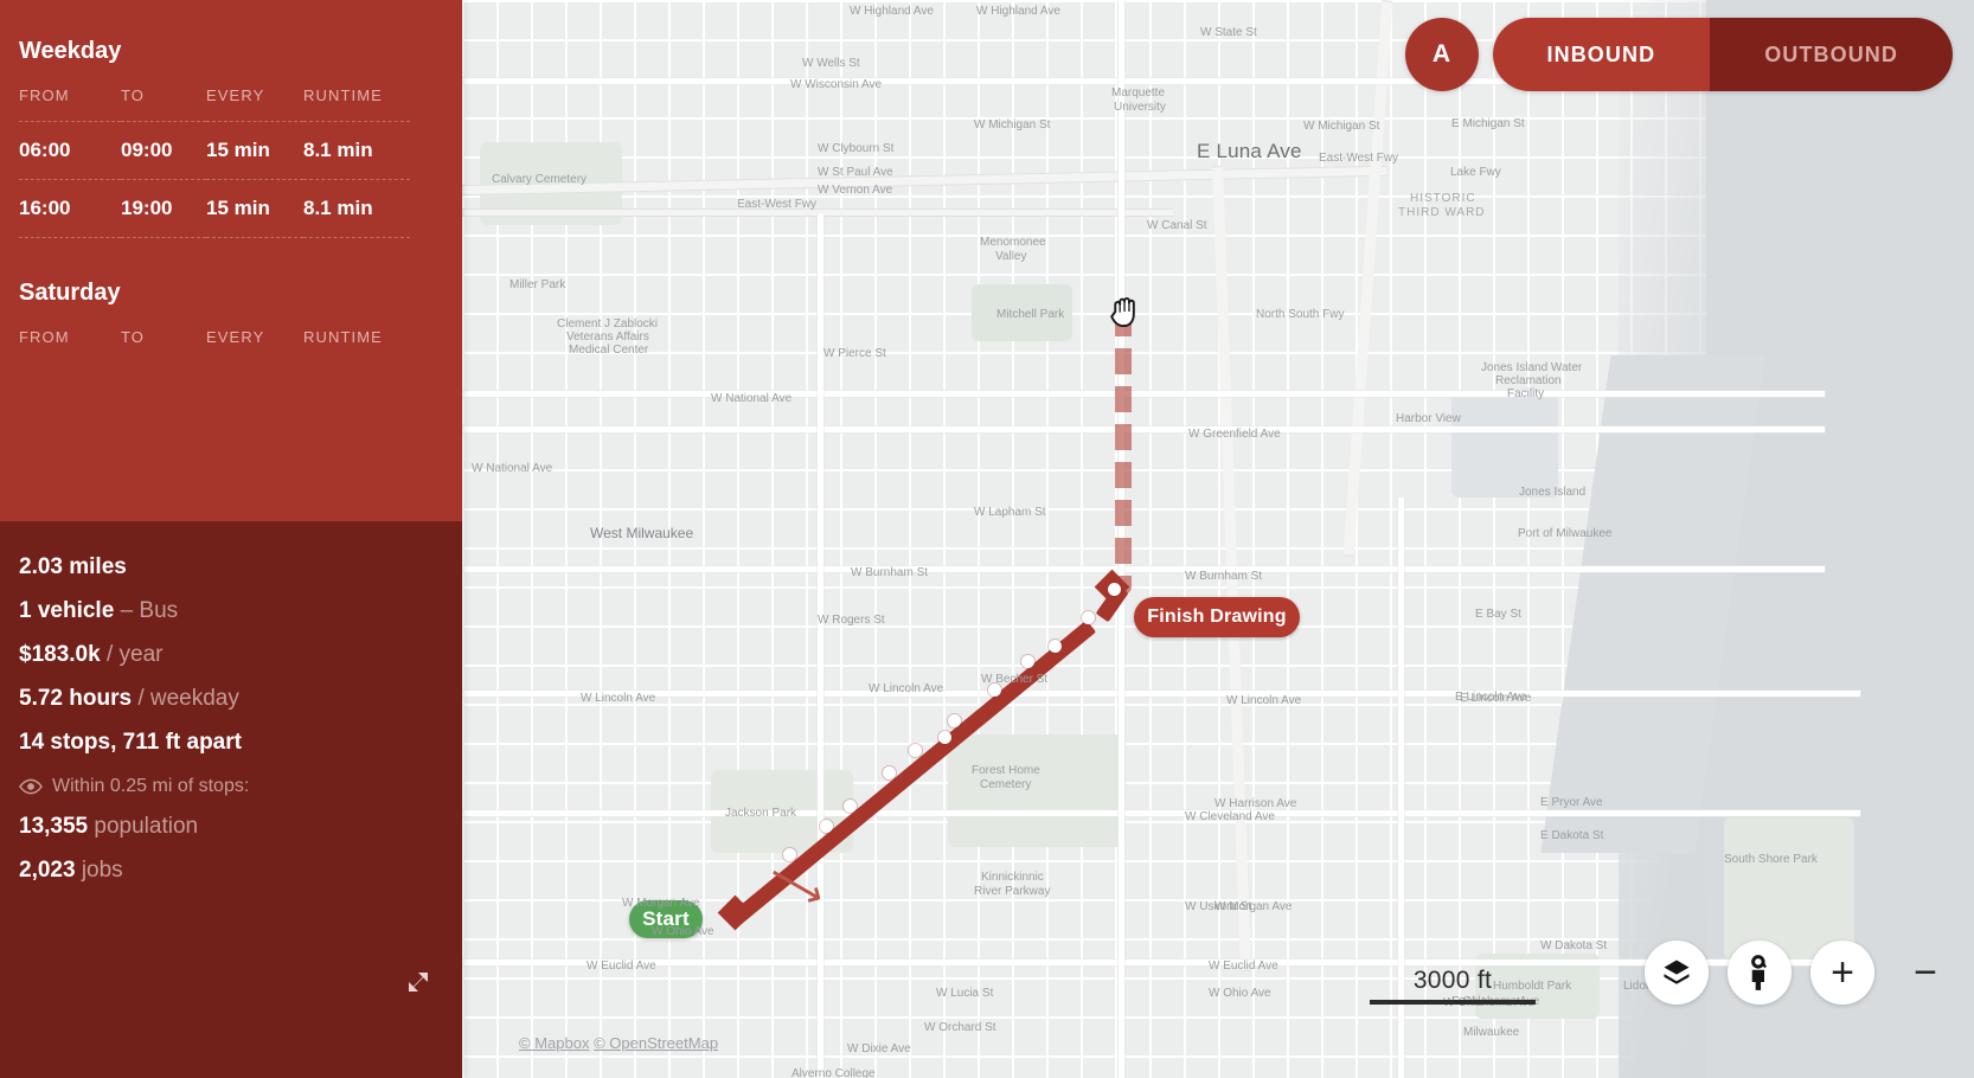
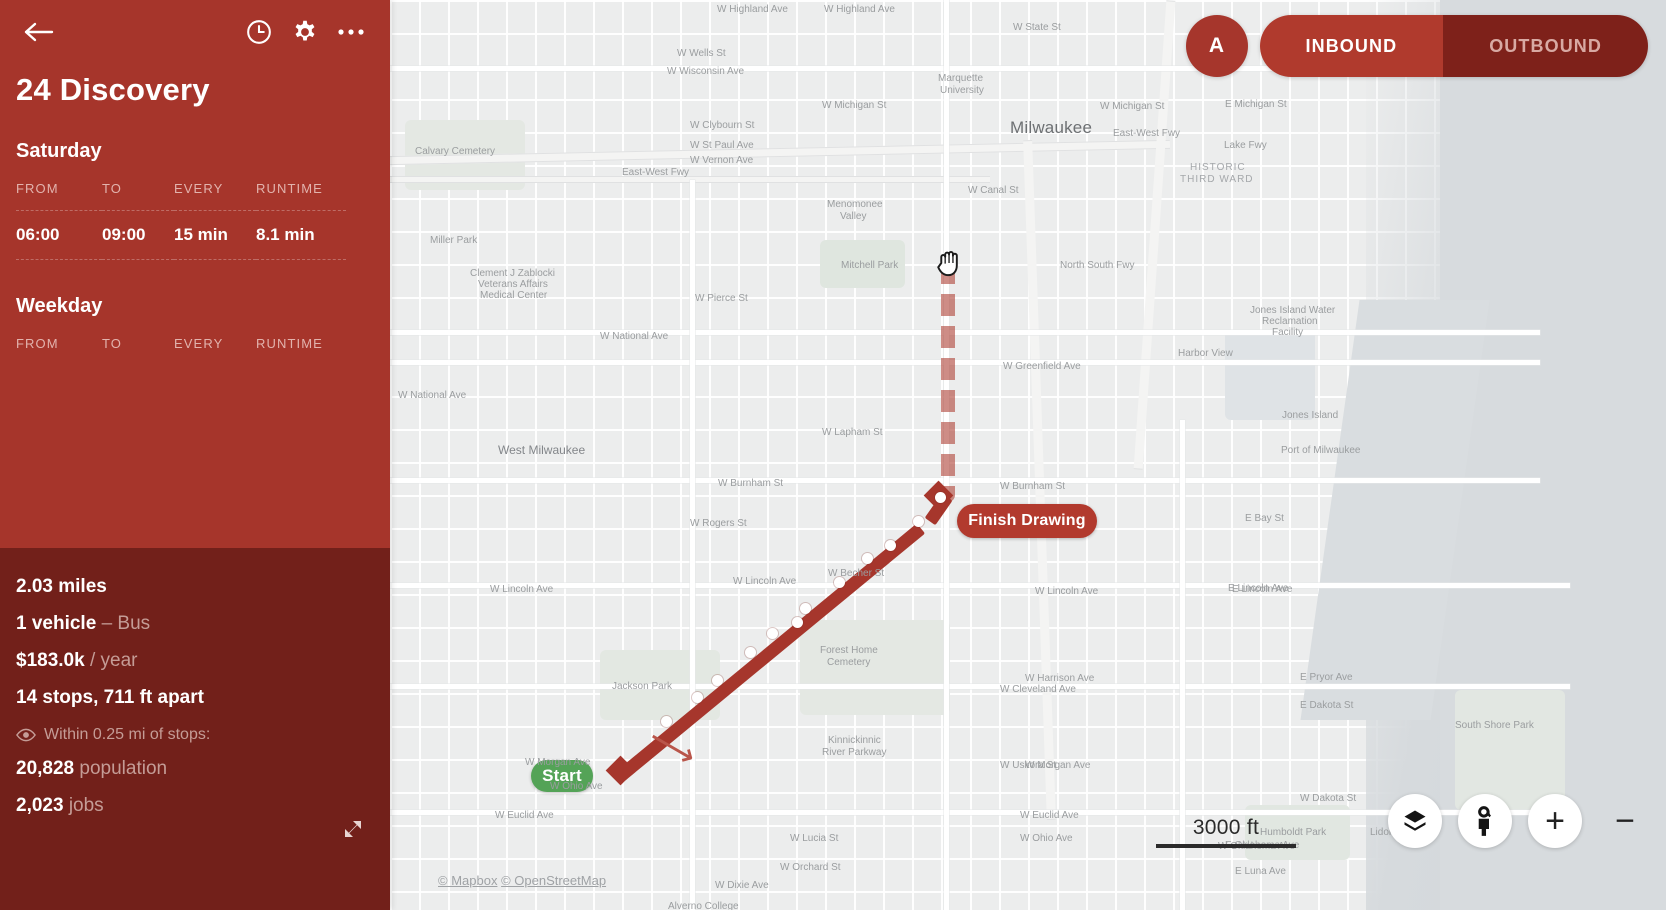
  Start
  Finish Drawing
- E Luna Ave
+ Milwaukee
  West Milwaukee
  Marquette
  University
  Menomonee
  Valley
  Mitchell Park
  Miller Park
  Calvary Cemetery
  Clement J Zablocki
  Veterans Affairs
  Medical Center
  Jackson Park
  Forest Home
  Cemetery
  Kinnickinnic
  River Parkway
  Humboldt Park
  Alverno College
  Harbor View
  Jones Island
  Port of Milwaukee
  Jones Island Water
  Reclamation
  Facility
  HISTORIC
  THIRD WARD
  East-West Fwy
  East-West Fwy
  W Highland Ave
  W Highland Ave
  W State St
  W Wells St
  W Wisconsin Ave
  W Michigan St
  W Michigan St
  E Michigan St
  W Clybourn St
  W St Paul Ave
  W Vernon Ave
  W Canal St
  W Pierce St
  W National Ave
  W National Ave
  W Greenfield Ave
  W Lapham St
  W Burnham St
  W Burnham St
  W Rogers St
  W Becher St
  W Lincoln Ave
  W Lincoln Ave
  W Lincoln Ave
  E Lincoln Ave
  W Cleveland Ave
  W Harrison Ave
  W Uskora St
  W Morgan Ave
  W Euclid Ave
  W Euclid Ave
  W Dakota St
  W Ohio Ave
  W Lucia St
  W Orchard St
  South Shore Park
  E Bay St
  E Dakota St
  E Pryor Ave
  Lake Fwy
  North South Fwy
  E Lincoln Ave
- Milwaukee
+ E Luna Ave
  W Morgan Ave
  W Ohio Ave
  W Dixie Ave
  © Mapbox © OpenStreetMap
  3000 ft
  +
  −
  A
  INBOUND
  OUTBOUND
+ 24 Discovery
- Weekday
+ Saturday
  FROM	TO	EVERY	RUNTIME
  06:00	09:00	15 min	8.1 min
- 16:00	19:00	15 min	8.1 min
- Saturday
+ Weekday
  FROM	TO	EVERY	RUNTIME
  2.03 miles
  1 vehicle – Bus
  $183.0k / year
- 5.72 hours / weekday
  14 stops, 711 ft apart
  Within 0.25 mi of stops:
- 13,355 population
+ 20,828 population
  2,023 jobs
